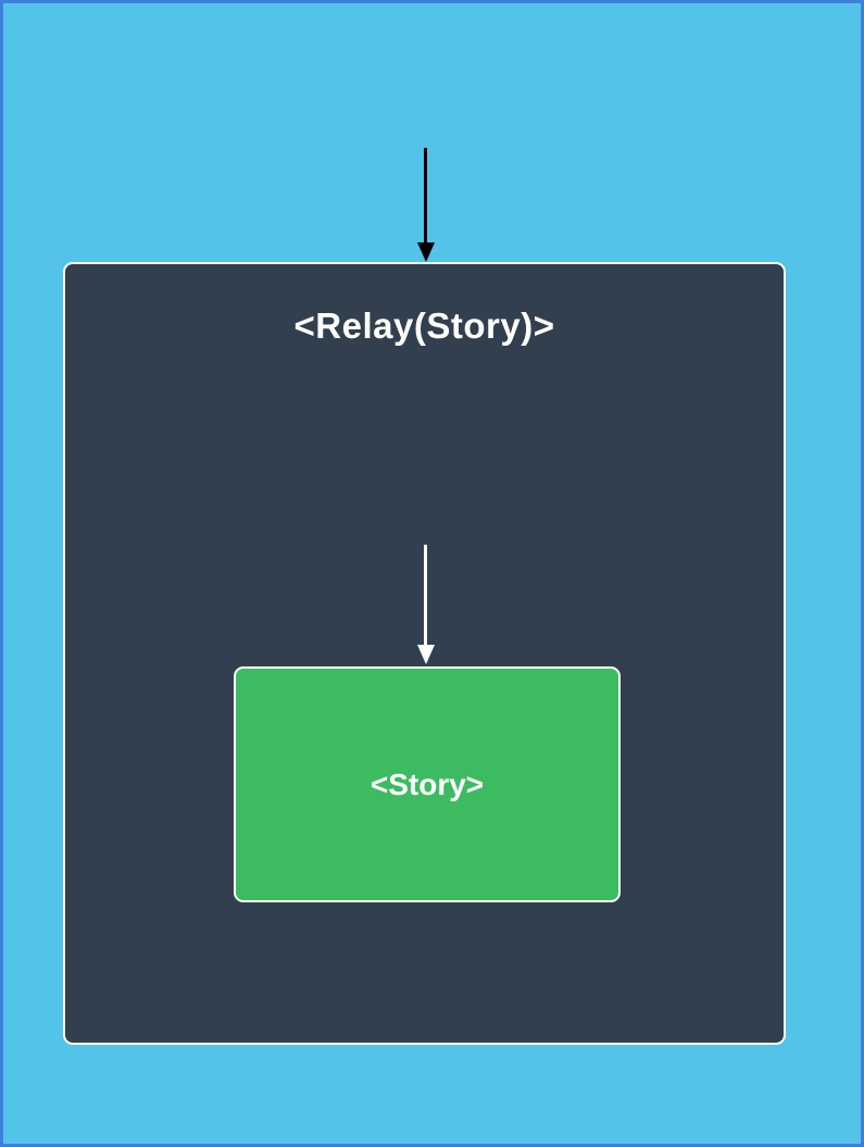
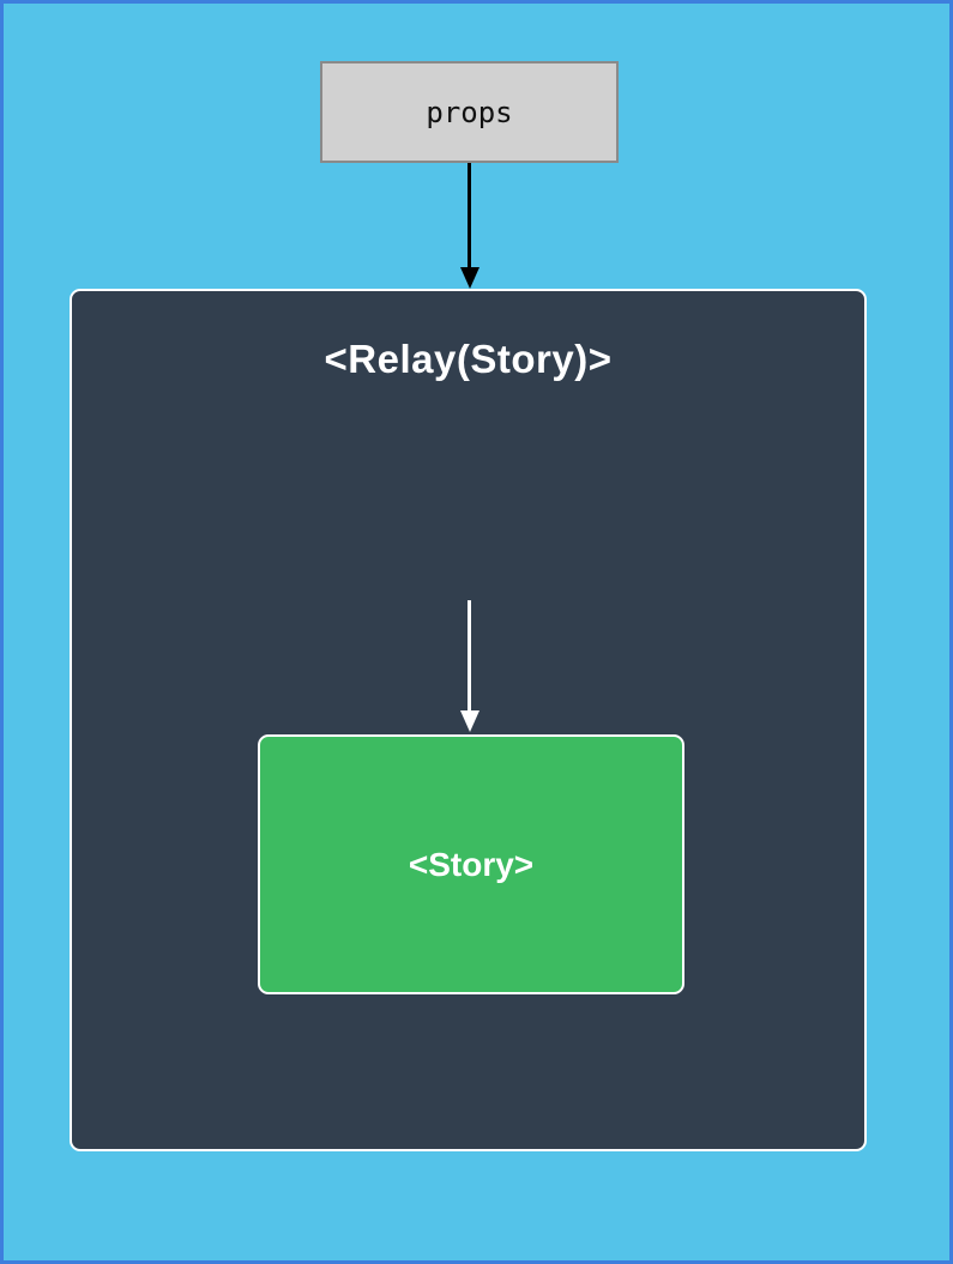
+ props
  <Relay(Story)>
  <Story>
